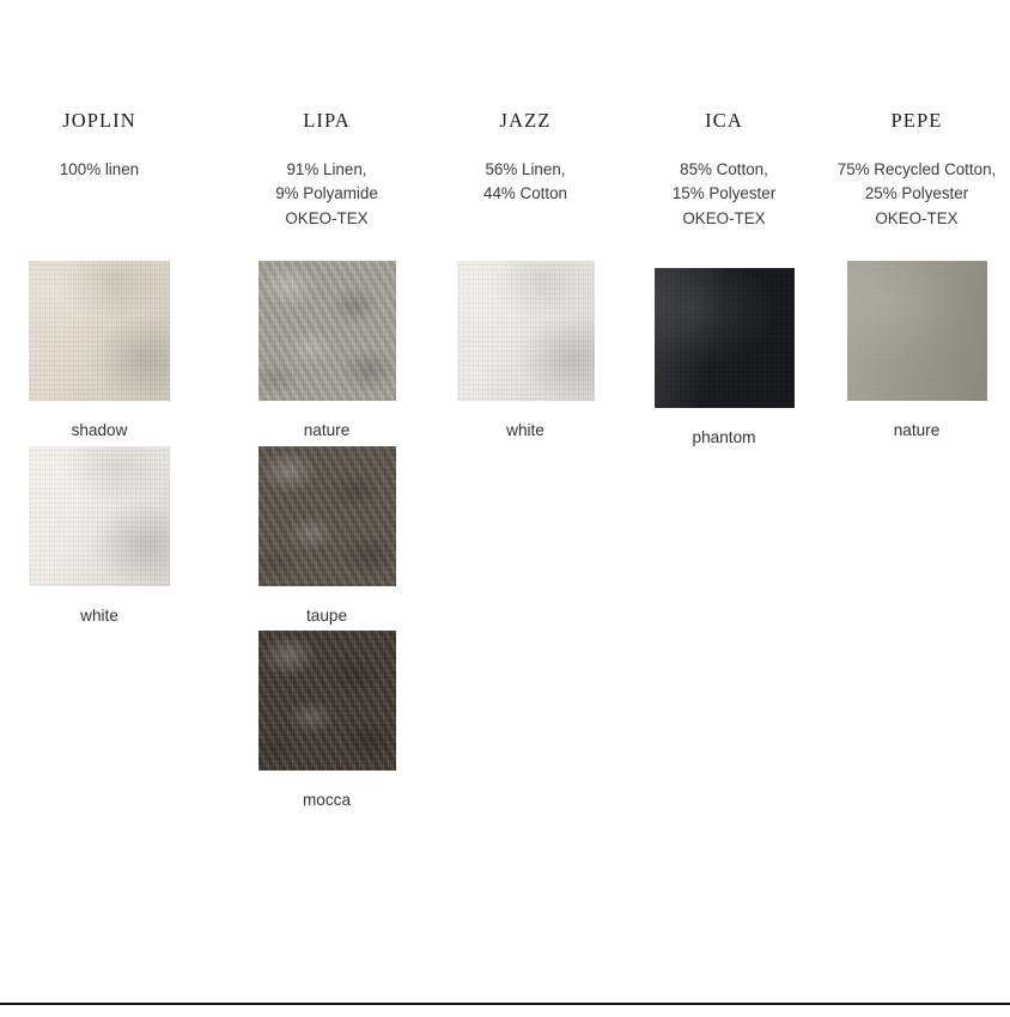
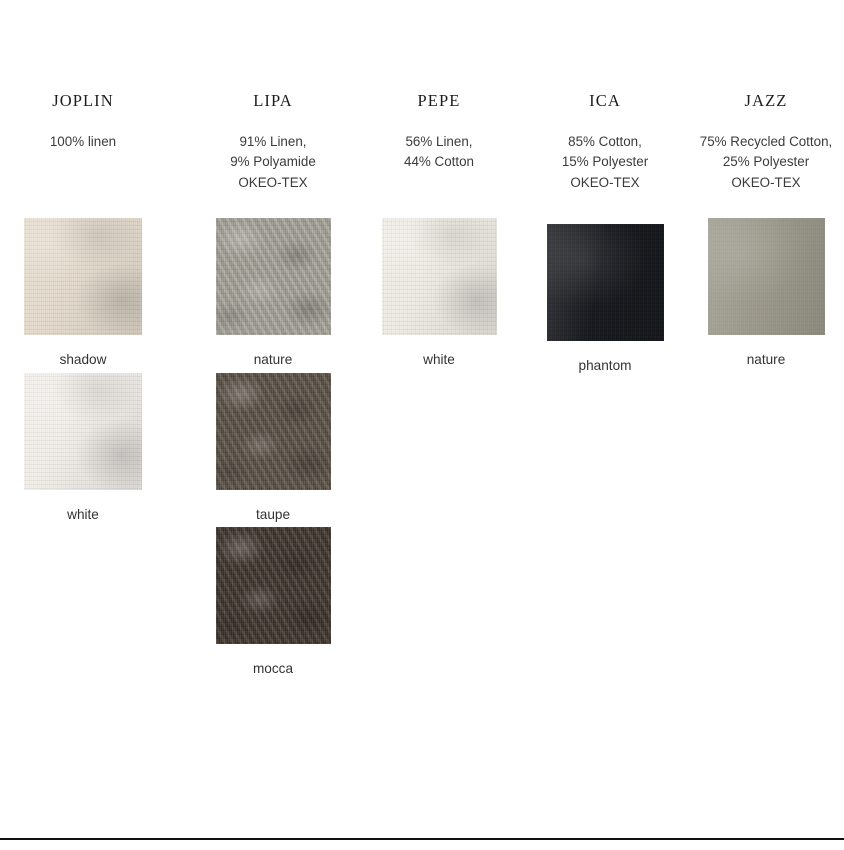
  JOPLIN
  100% linen
  shadow
  white
  LIPA
  91% Linen,
  9% Polyamide
  OKEO-TEX
  nature
  taupe
  mocca
- JAZZ
+ PEPE
  56% Linen,
  44% Cotton
  white
  ICA
  85% Cotton,
  15% Polyester
  OKEO-TEX
  phantom
- PEPE
+ JAZZ
  75% Recycled Cotton,
  25% Polyester
  OKEO-TEX
  nature
